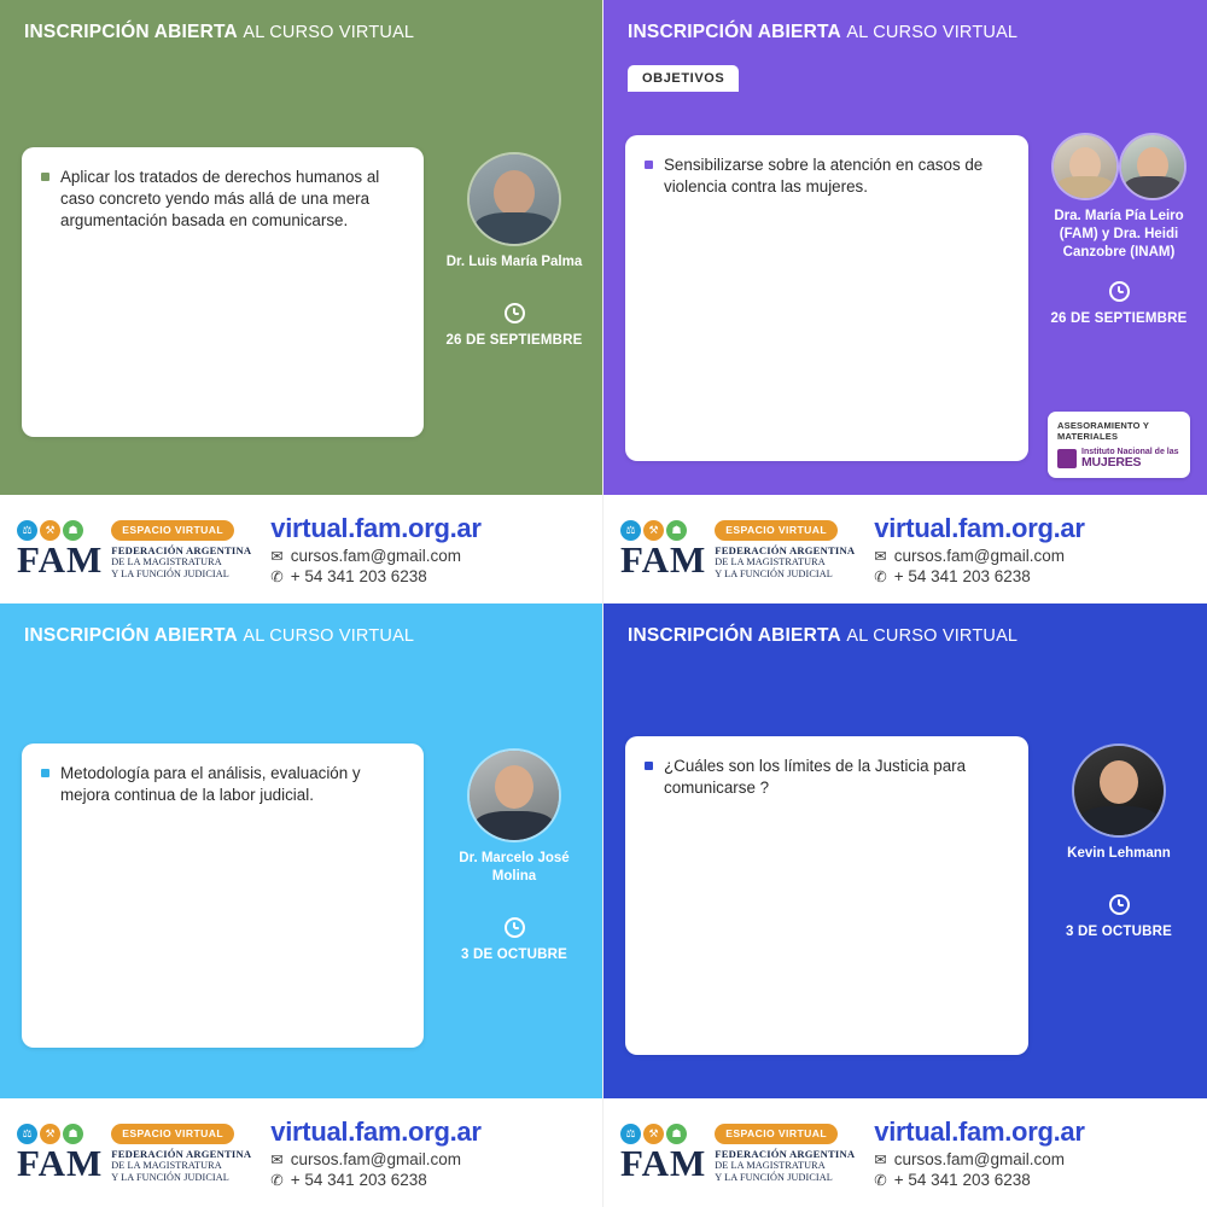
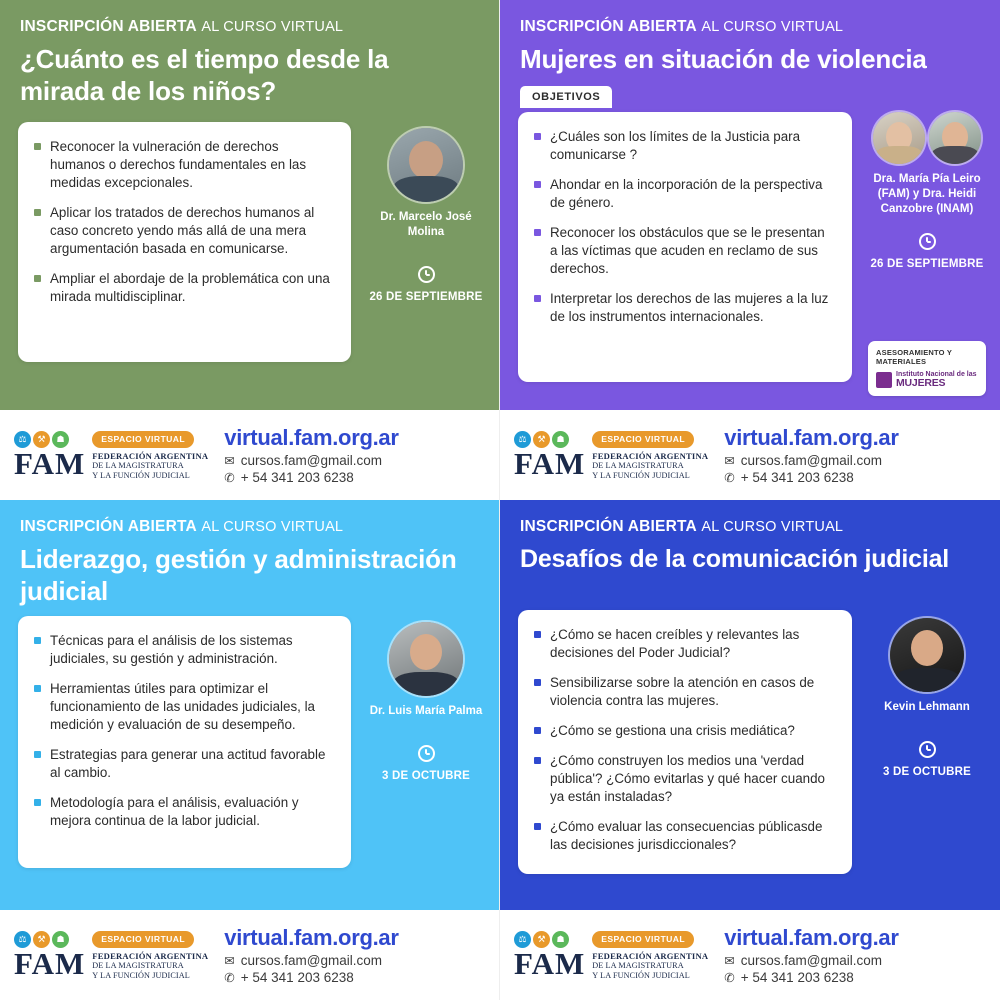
  INSCRIPCIÓN ABIERTA AL CURSO VIRTUAL
+ ¿Cuánto es el tiempo desde la mirada de los niños?
+ Reconocer la vulneración de derechos humanos o derechos fundamentales en las medidas excepcionales.
  Aplicar los tratados de derechos humanos al caso concreto yendo más allá de una mera argumentación basada en comunicarse.
+ Ampliar el abordaje de la problemática con una mirada multidisciplinar.
- Dr. Luis María Palma
+ Dr. Marcelo José Molina
  26 DE SEPTIEMBRE
  ⚖
  ⚒
  ☗
  FAM
  ESPACIO VIRTUAL
  FEDERACIÓN ARGENTINA
  DE LA MAGISTRATURA
  Y LA FUNCIÓN JUDICIAL
  virtual.fam.org.ar
  ✉
  cursos.fam@gmail.com
  ✆
  + 54 341 203 6238
  INSCRIPCIÓN ABIERTA AL CURSO VIRTUAL
+ Mujeres en situación de violencia
  OBJETIVOS
- Sensibilizarse sobre la atención en casos de violencia contra las mujeres.
+ ¿Cuáles son los límites de la Justicia para comunicarse ?
+ Ahondar en la incorporación de la perspectiva de género.
+ Reconocer los obstáculos que se le presentan a las víctimas que acuden en reclamo de sus derechos.
+ Interpretar los derechos de las mujeres a la luz de los instrumentos internacionales.
  Dra. María Pía Leiro (FAM) y Dra. Heidi Canzobre (INAM)
  26 DE SEPTIEMBRE
  ASESORAMIENTO Y MATERIALES
  MUJERES
  ⚖
  ⚒
  ☗
  FAM
  ESPACIO VIRTUAL
  FEDERACIÓN ARGENTINA
  DE LA MAGISTRATURA
  Y LA FUNCIÓN JUDICIAL
  virtual.fam.org.ar
  ✉
  cursos.fam@gmail.com
  ✆
  + 54 341 203 6238
  INSCRIPCIÓN ABIERTA AL CURSO VIRTUAL
+ Liderazgo, gestión y administración judicial
+ Técnicas para el análisis de los sistemas judiciales, su gestión y administración.
+ Herramientas útiles para optimizar el funcionamiento de las unidades judiciales, la medición y evaluación de su desempeño.
+ Estrategias para generar una actitud favorable al cambio.
  Metodología para el análisis, evaluación y mejora continua de la labor judicial.
- Dr. Marcelo José Molina
+ Dr. Luis María Palma
  3 DE OCTUBRE
  ⚖
  ⚒
  ☗
  FAM
  ESPACIO VIRTUAL
  FEDERACIÓN ARGENTINA
  DE LA MAGISTRATURA
  Y LA FUNCIÓN JUDICIAL
  virtual.fam.org.ar
  ✉
  cursos.fam@gmail.com
  ✆
  + 54 341 203 6238
  INSCRIPCIÓN ABIERTA AL CURSO VIRTUAL
+ Desafíos de la comunicación judicial
+ ¿Cómo se hacen creíbles y relevantes las decisiones del Poder Judicial?
- ¿Cuáles son los límites de la Justicia para comunicarse ?
+ Sensibilizarse sobre la atención en casos de violencia contra las mujeres.
+ ¿Cómo se gestiona una crisis mediática?
+ ¿Cómo construyen los medios una 'verdad pública'? ¿Cómo evitarlas y qué hacer cuando ya están instaladas?
+ ¿Cómo evaluar las consecuencias públicasde las decisiones jurisdiccionales?
  Kevin Lehmann
  3 DE OCTUBRE
  ⚖
  ⚒
  ☗
  FAM
  ESPACIO VIRTUAL
  FEDERACIÓN ARGENTINA
  DE LA MAGISTRATURA
  Y LA FUNCIÓN JUDICIAL
  virtual.fam.org.ar
  ✉
  cursos.fam@gmail.com
  ✆
  + 54 341 203 6238
